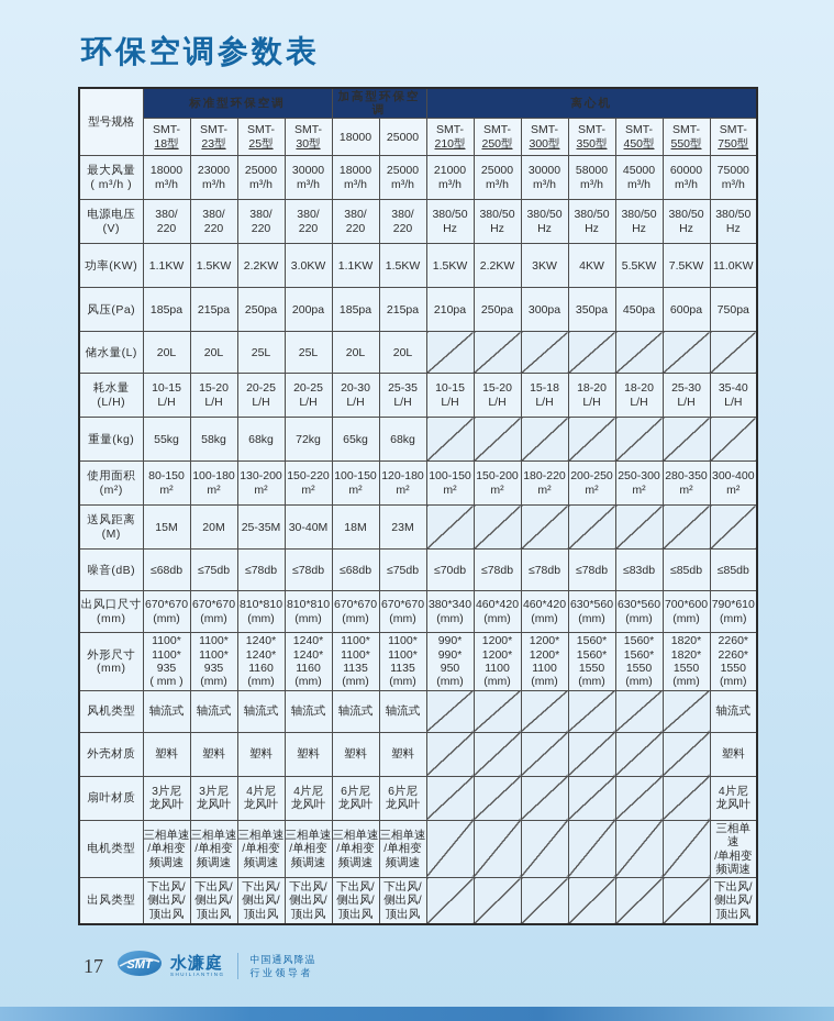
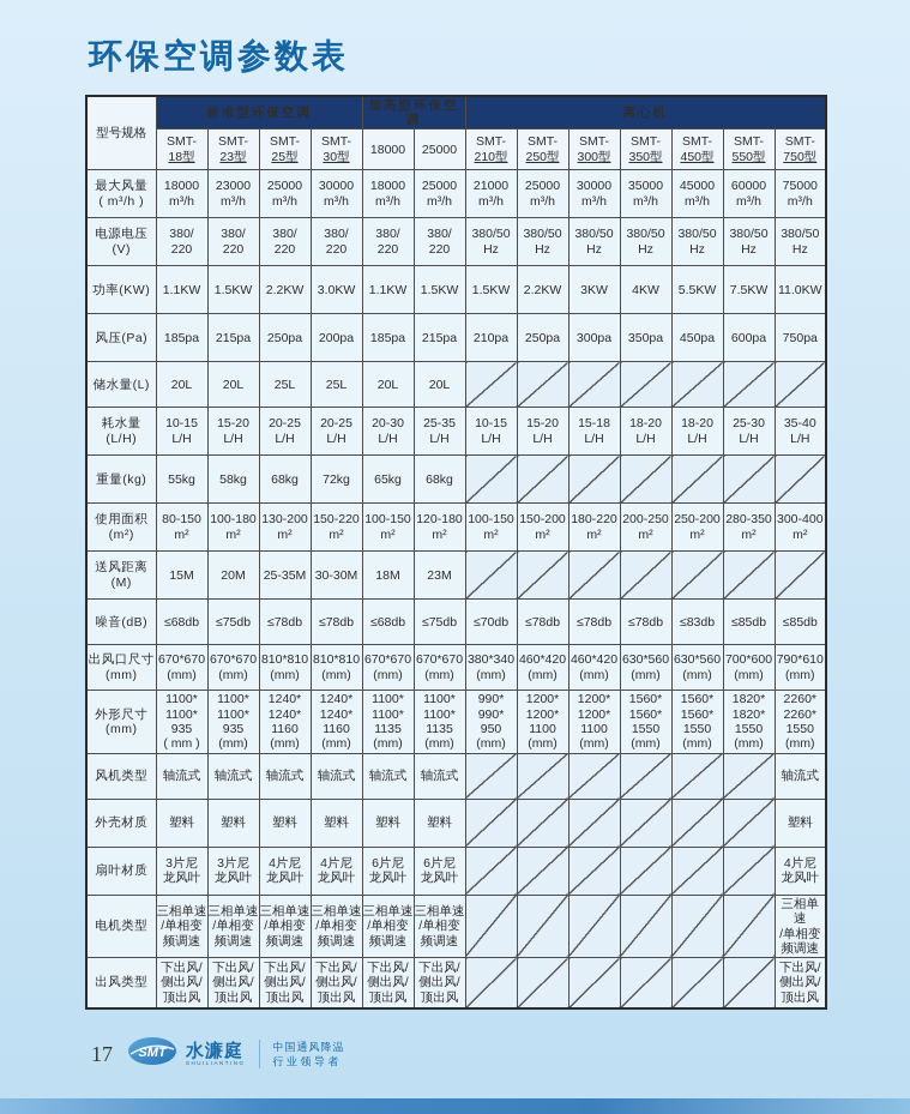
  环保空调参数表
  型号规格	标准型环保空调	加高型环保空调	离心机
  SMT-18型	SMT-23型	SMT-25型	SMT-30型	18000	25000	SMT-210型	SMT-250型	SMT-300型	SMT-350型	SMT-450型	SMT-550型	SMT-750型
- 最大风量 ( m³/h )	18000 m³/h	23000 m³/h	25000 m³/h	30000 m³/h	18000 m³/h	25000 m³/h	21000 m³/h	25000 m³/h	30000 m³/h	58000 m³/h	45000 m³/h	60000 m³/h	75000 m³/h
+ 最大风量 ( m³/h )	18000 m³/h	23000 m³/h	25000 m³/h	30000 m³/h	18000 m³/h	25000 m³/h	21000 m³/h	25000 m³/h	30000 m³/h	35000 m³/h	45000 m³/h	60000 m³/h	75000 m³/h
  电源电压 (V)	380/ 220	380/ 220	380/ 220	380/ 220	380/ 220	380/ 220	380/50 Hz	380/50 Hz	380/50 Hz	380/50 Hz	380/50 Hz	380/50 Hz	380/50 Hz
  功率(KW)	1.1KW	1.5KW	2.2KW	3.0KW	1.1KW	1.5KW	1.5KW	2.2KW	3KW	4KW	5.5KW	7.5KW	11.0KW
  风压(Pa)	185pa	215pa	250pa	200pa	185pa	215pa	210pa	250pa	300pa	350pa	450pa	600pa	750pa
  储水量(L)	20L	20L	25L	25L	20L	20L
  耗水量 (L/H)	10-15 L/H	15-20 L/H	20-25 L/H	20-25 L/H	20-30 L/H	25-35 L/H	10-15 L/H	15-20 L/H	15-18 L/H	18-20 L/H	18-20 L/H	25-30 L/H	35-40 L/H
  重量(kg)	55kg	58kg	68kg	72kg	65kg	68kg
- 使用面积 (m²)	80-150 m²	100-180 m²	130-200 m²	150-220 m²	100-150 m²	120-180 m²	100-150 m²	150-200 m²	180-220 m²	200-250 m²	250-300 m²	280-350 m²	300-400 m²
+ 使用面积 (m²)	80-150 m²	100-180 m²	130-200 m²	150-220 m²	100-150 m²	120-180 m²	100-150 m²	150-200 m²	180-220 m²	200-250 m²	250-200 m²	280-350 m²	300-400 m²
- 送风距离 (M)	15M	20M	25-35M	30-40M	18M	23M
+ 送风距离 (M)	15M	20M	25-35M	30-30M	18M	23M
  噪音(dB)	≤68db	≤75db	≤78db	≤78db	≤68db	≤75db	≤70db	≤78db	≤78db	≤78db	≤83db	≤85db	≤85db
  出风口尺寸 (mm)	670*670 (mm)	670*670 (mm)	810*810 (mm)	810*810 (mm)	670*670 (mm)	670*670 (mm)	380*340 (mm)	460*420 (mm)	460*420 (mm)	630*560 (mm)	630*560 (mm)	700*600 (mm)	790*610 (mm)
  外形尺寸 (mm)	1100* 1100* 935 ( mm )	1100* 1100* 935 (mm)	1240* 1240* 1160 (mm)	1240* 1240* 1160 (mm)	1100* 1100* 1135 (mm)	1100* 1100* 1135 (mm)	990* 990* 950 (mm)	1200* 1200* 1100 (mm)	1200* 1200* 1100 (mm)	1560* 1560* 1550 (mm)	1560* 1560* 1550 (mm)	1820* 1820* 1550 (mm)	2260* 2260* 1550 (mm)
  风机类型	轴流式	轴流式	轴流式	轴流式	轴流式	轴流式							轴流式
  外壳材质	塑料	塑料	塑料	塑料	塑料	塑料							塑料
  扇叶材质	3片尼 龙风叶	3片尼 龙风叶	4片尼 龙风叶	4片尼 龙风叶	6片尼 龙风叶	6片尼 龙风叶							4片尼 龙风叶
  电机类型	三相单速 /单相变 频调速	三相单速 /单相变 频调速	三相单速 /单相变 频调速	三相单速 /单相变 频调速	三相单速 /单相变 频调速	三相单速 /单相变 频调速							三相单速 /单相变 频调速
  出风类型	下出风/ 侧出风/ 顶出风	下出风/ 侧出风/ 顶出风	下出风/ 侧出风/ 顶出风	下出风/ 侧出风/ 顶出风	下出风/ 侧出风/ 顶出风	下出风/ 侧出风/ 顶出风							下出风/ 侧出风/ 顶出风
  17
  SMT
  水濂庭
  中国通风降温
  行业领导者
